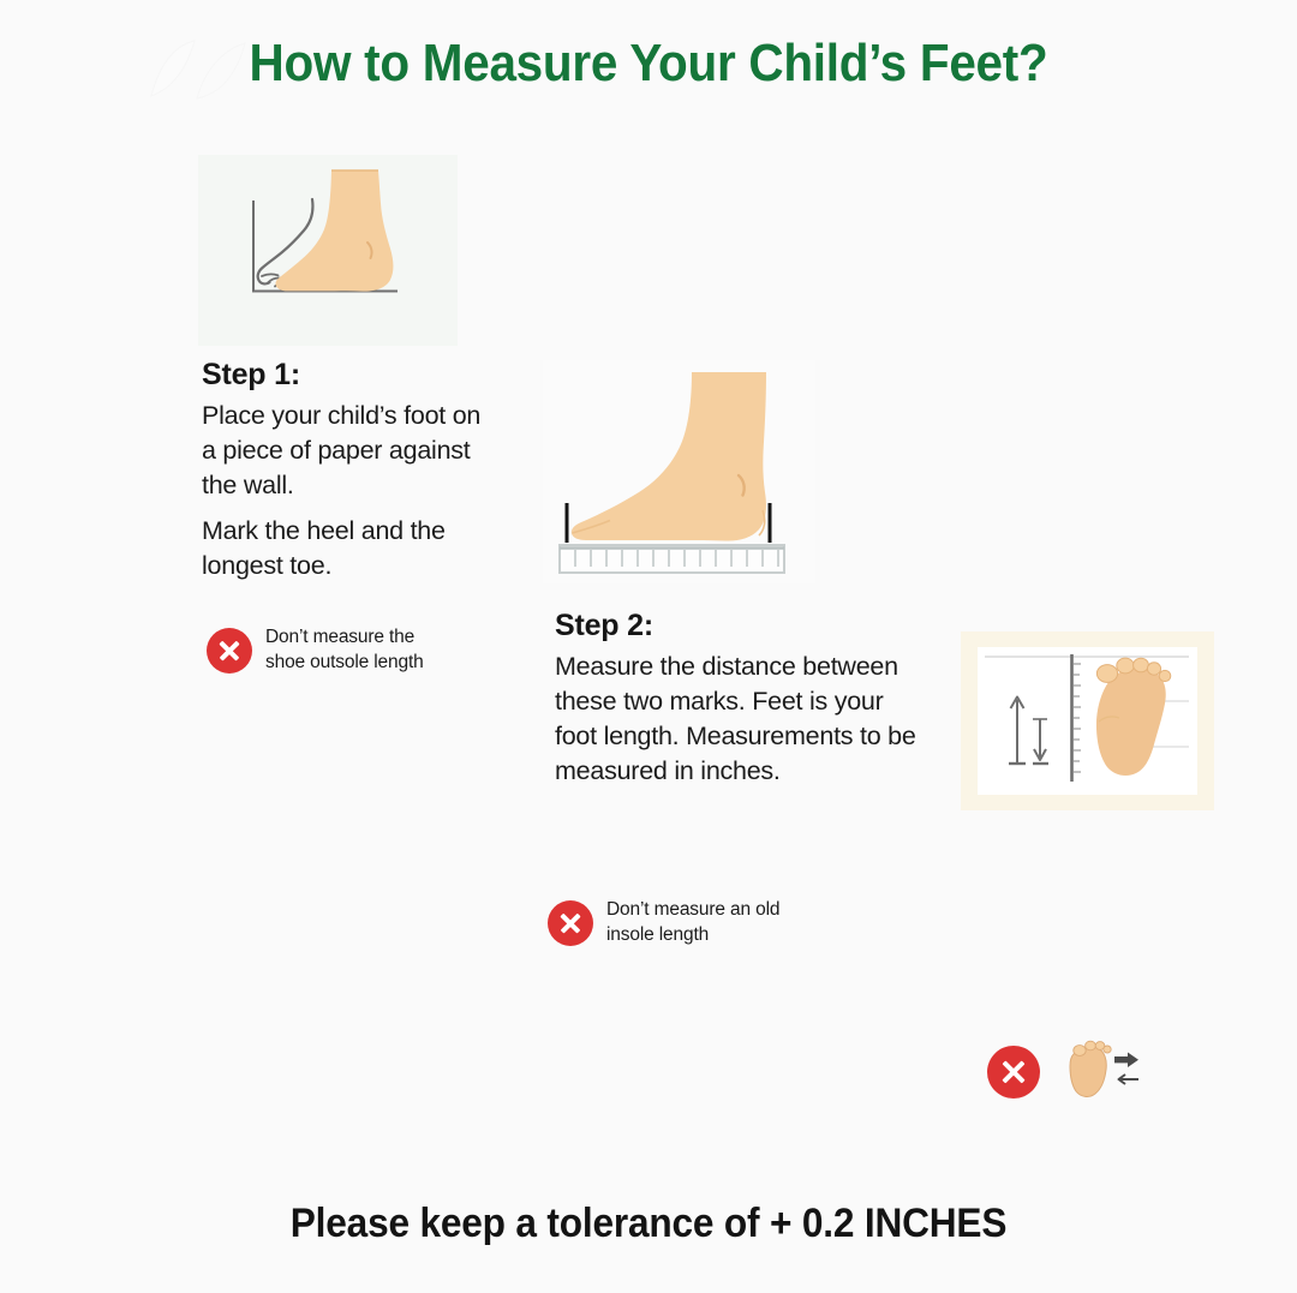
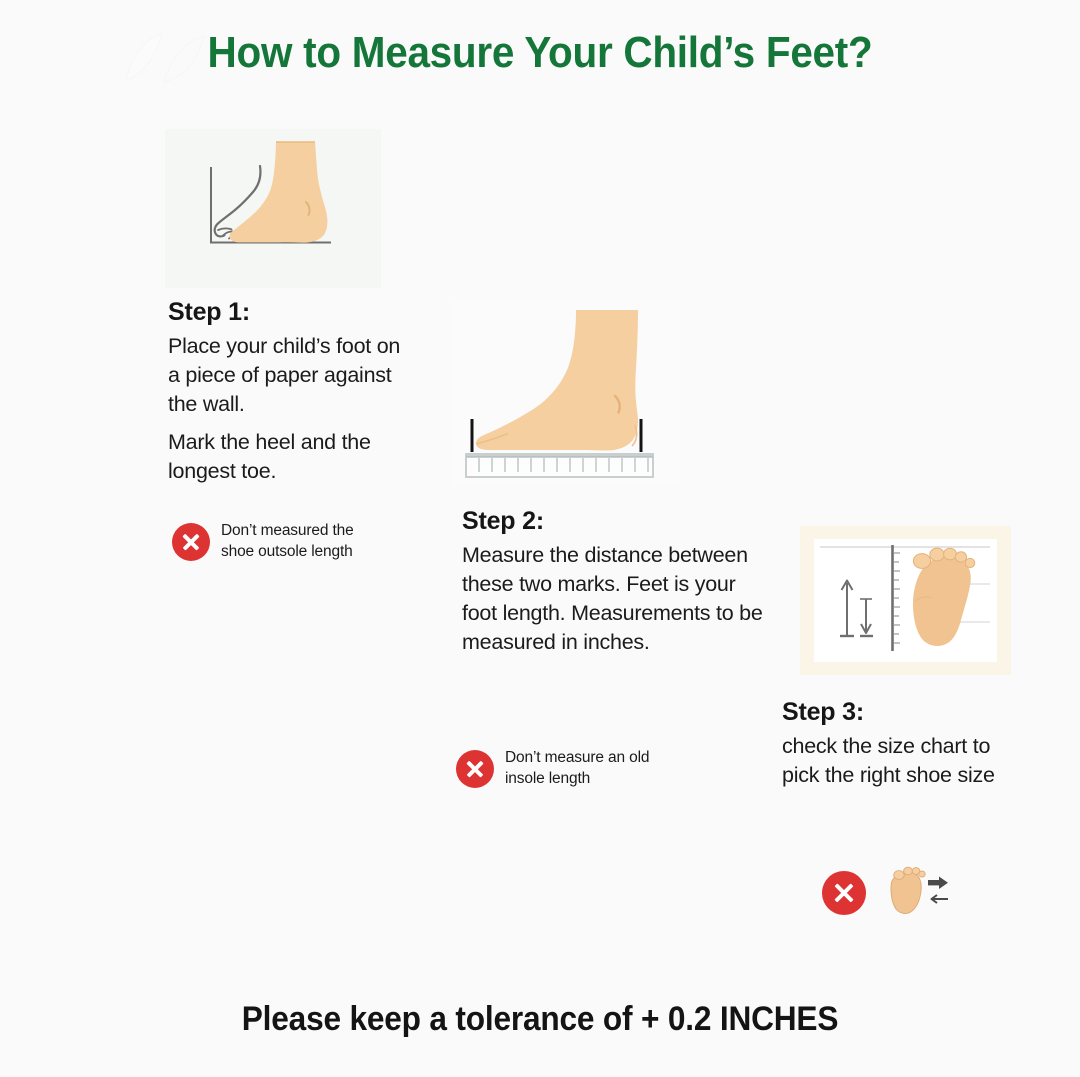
  How to Measure Your Child’s Feet?
  Step 1:
  Place your child’s foot on a piece of paper against the wall.
  Mark the heel and the longest toe.
- Don’t measure the shoe outsole length
+ Don’t measured the shoe outsole length
  Step 2:
  Measure the distance between these two marks. Feet is your foot length. Measurements to be measured in inches.
  Don’t measure an old insole length
+ Step 3:
+ check the size chart to pick the right shoe size
  Please keep a tolerance of + 0.2 INCHES
